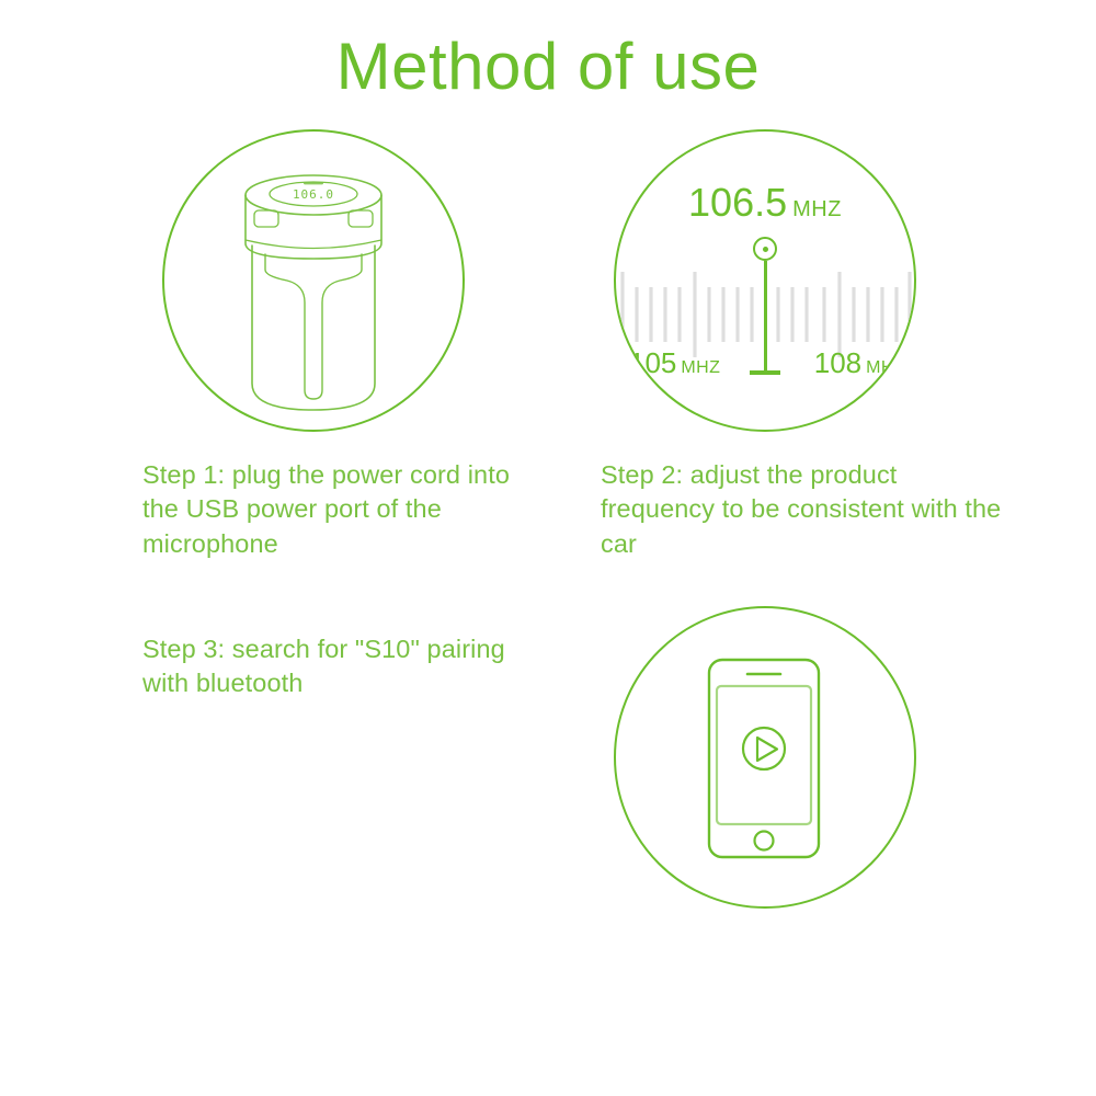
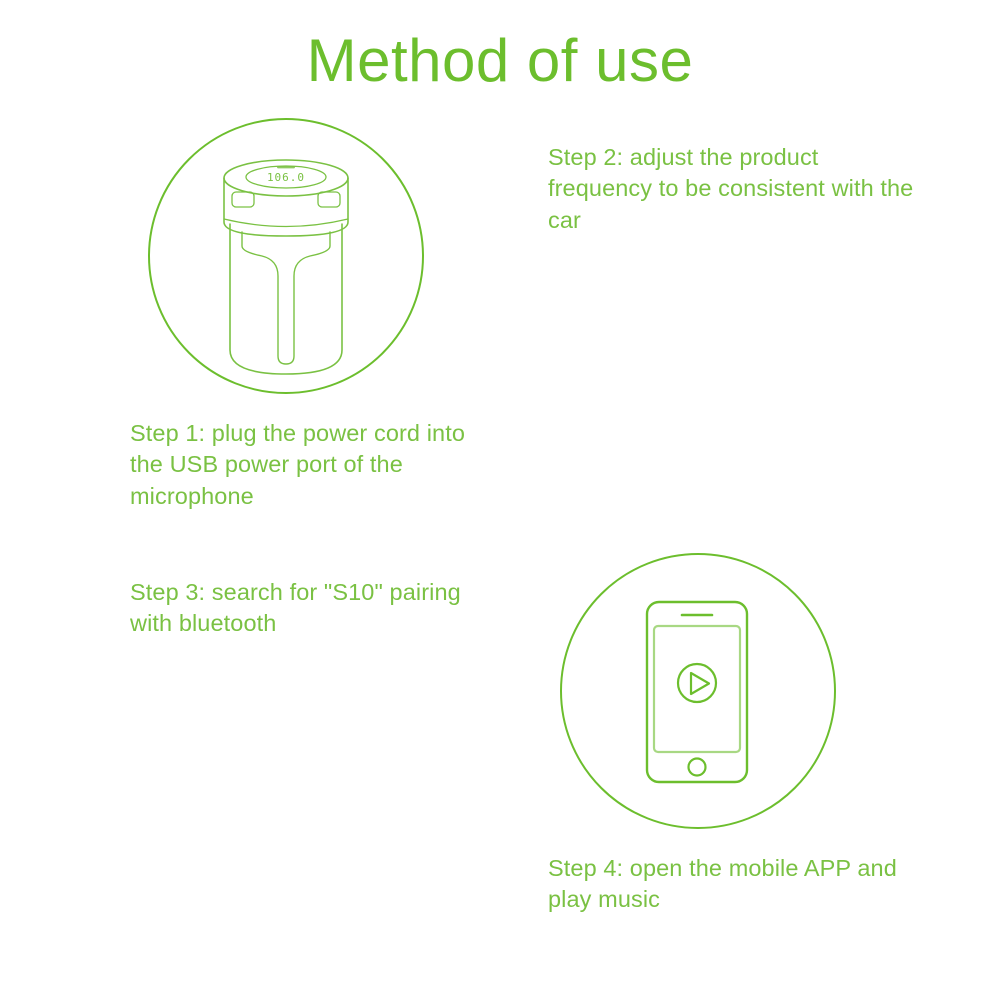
  Method of use
  106.0
  Step 1: plug the power cord into the USB power port of the microphone
- 106.5 MHZ
- 105 MHZ
- 108 MHZ
  Step 2: adjust the product frequency to be consistent with the car
  Step 3: search for "S10" pairing with bluetooth
+ Step 4: open the mobile APP and play music
